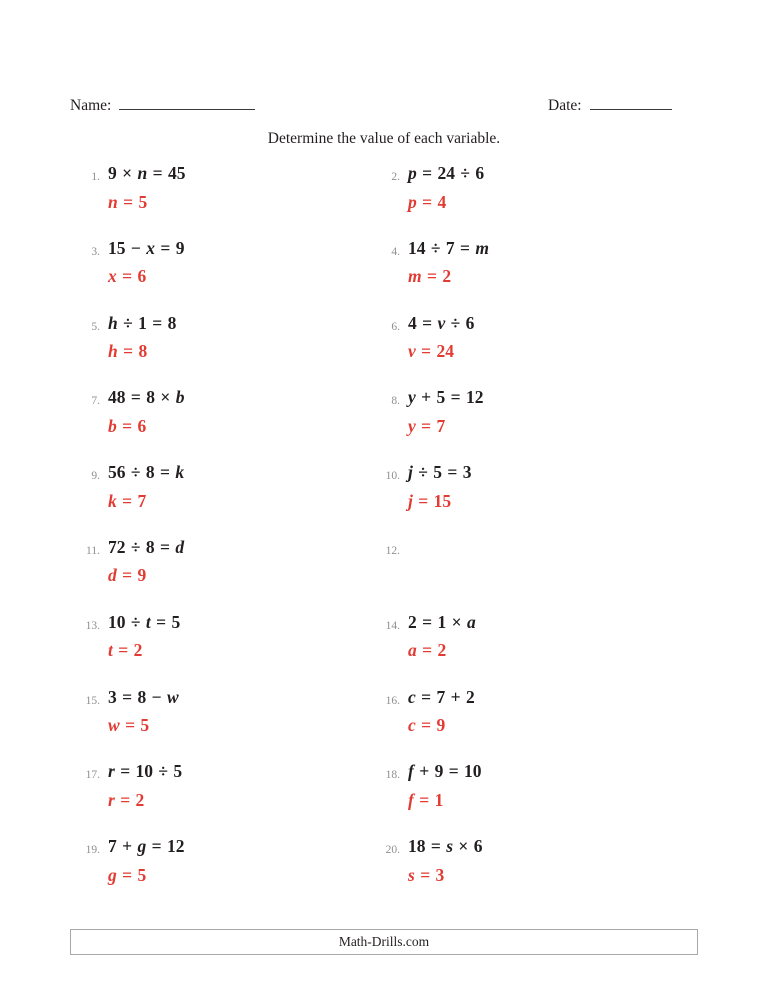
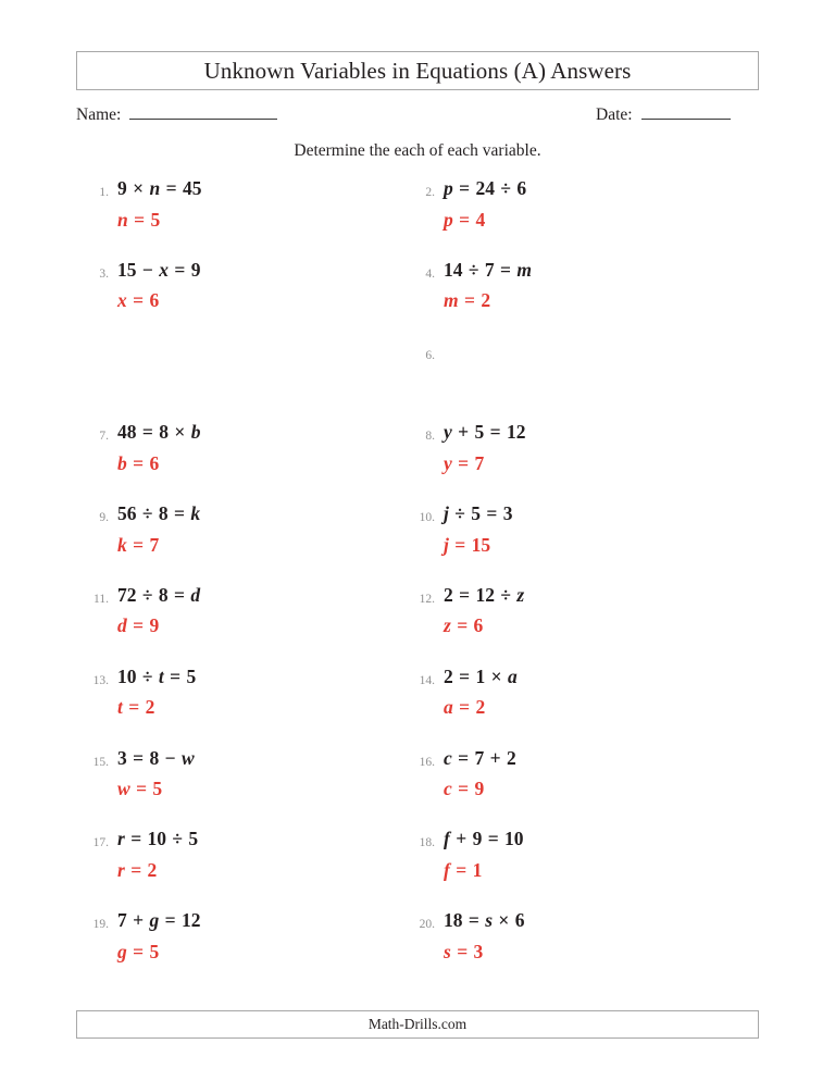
+ Unknown Variables in Equations (A) Answers
  Name:
  Date:
- Determine the value of each variable.
+ Determine the each of each variable.
  1.
  9 × n = 45
  n = 5
  2.
  p = 24 ÷ 6
  p = 4
  3.
  15 − x = 9
  x = 6
  4.
  14 ÷ 7 = m
  m = 2
- 5.
- h ÷ 1 = 8
- h = 8
  6.
- 4 = v ÷ 6
- v = 24
  7.
  48 = 8 × b
  b = 6
  8.
  y + 5 = 12
  y = 7
  9.
  56 ÷ 8 = k
  k = 7
  10.
  j ÷ 5 = 3
  j = 15
  11.
  72 ÷ 8 = d
  d = 9
  12.
+ 2 = 12 ÷ z
+ z = 6
  13.
  10 ÷ t = 5
  t = 2
  14.
  2 = 1 × a
  a = 2
  15.
  3 = 8 − w
  w = 5
  16.
  c = 7 + 2
  c = 9
  17.
  r = 10 ÷ 5
  r = 2
  18.
  f + 9 = 10
  f = 1
  19.
  7 + g = 12
  g = 5
  20.
  18 = s × 6
  s = 3
  Math-Drills.com
